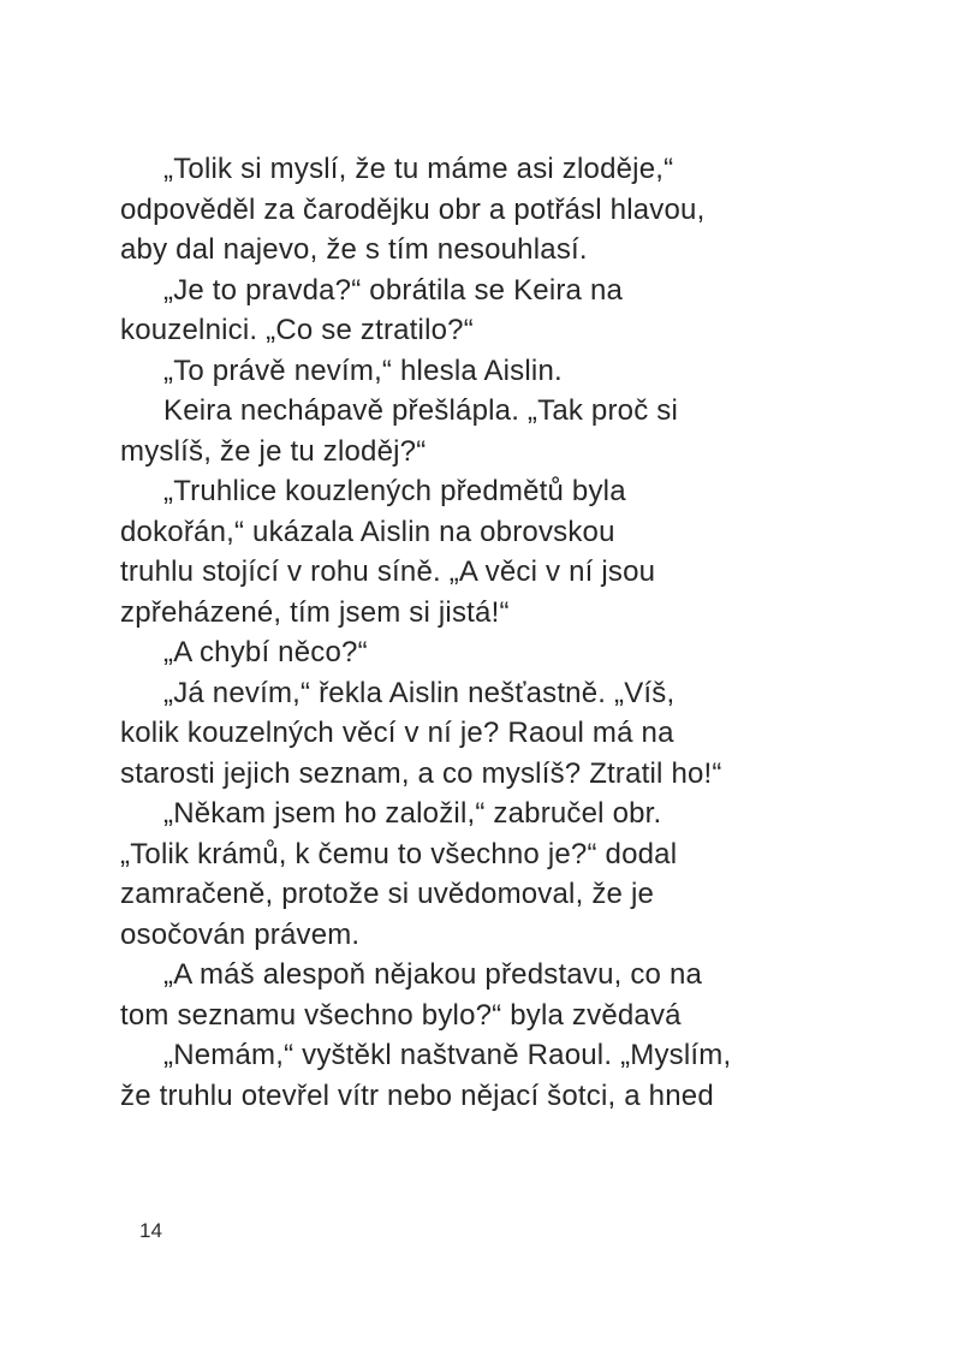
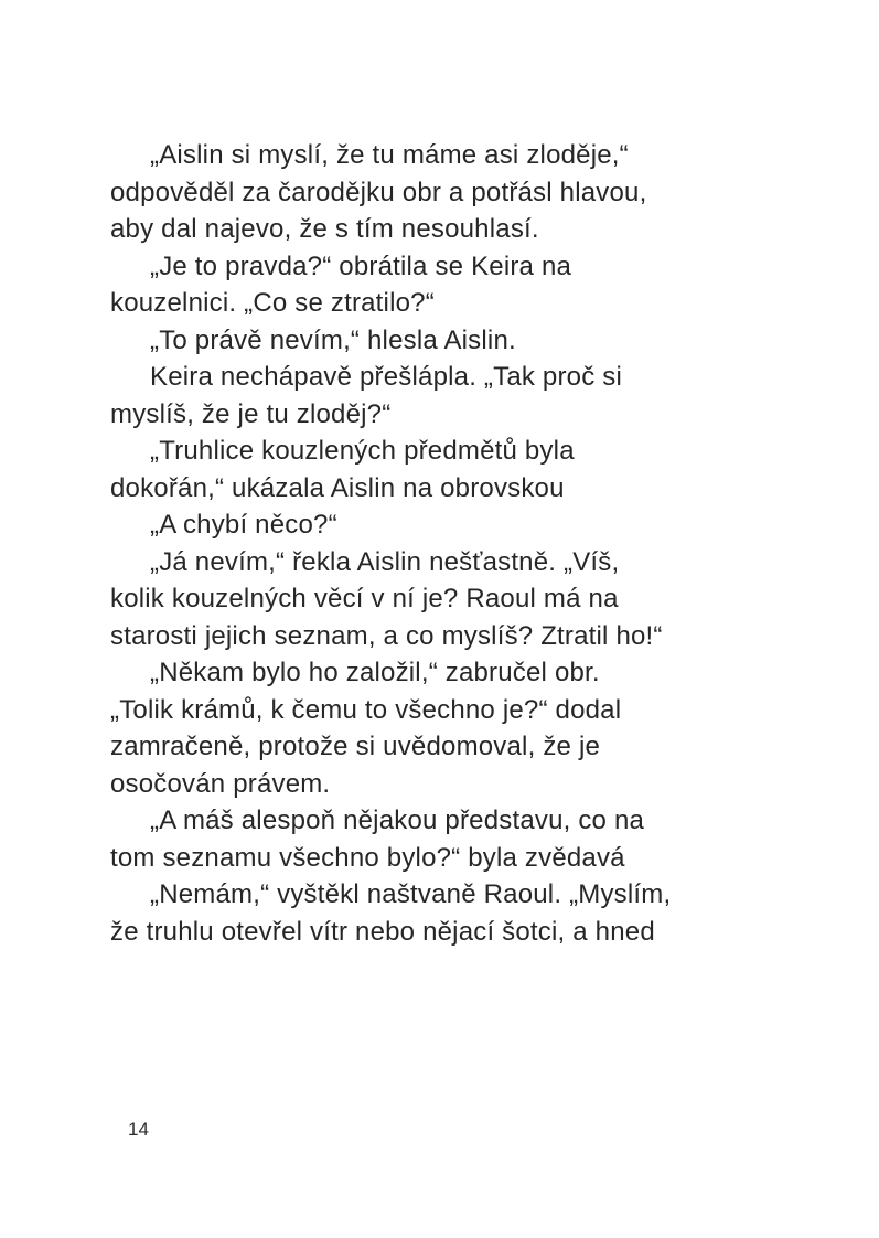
- „Tolik si myslí, že tu máme asi zloděje,“
+ „Aislin si myslí, že tu máme asi zloděje,“
  odpověděl za čarodějku obr a potřásl hlavou,
  aby dal najevo, že s tím nesouhlasí.
  „Je to pravda?“ obrátila se Keira na
  kouzelnici. „Co se ztratilo?“
  „To právě nevím,“ hlesla Aislin.
  Keira nechápavě přešlápla. „Tak proč si
  myslíš, že je tu zloděj?“
  „Truhlice kouzlených předmětů byla
  dokořán,“ ukázala Aislin na obrovskou
- truhlu stojící v rohu síně. „A věci v ní jsou
- zpřeházené, tím jsem si jistá!“
  „A chybí něco?“
  „Já nevím,“ řekla Aislin nešťastně. „Víš,
  kolik kouzelných věcí v ní je? Raoul má na
  starosti jejich seznam, a co myslíš? Ztratil ho!“
- „Někam jsem ho založil,“ zabručel obr.
+ „Někam bylo ho založil,“ zabručel obr.
  „Tolik krámů, k čemu to všechno je?“ dodal
  zamračeně, protože si uvědomoval, že je
  osočován právem.
  „A máš alespoň nějakou představu, co na
  tom seznamu všechno bylo?“ byla zvědavá
  „Nemám,“ vyštěkl naštvaně Raoul. „Myslím,
  že truhlu otevřel vítr nebo nějací šotci, a hned
  14
